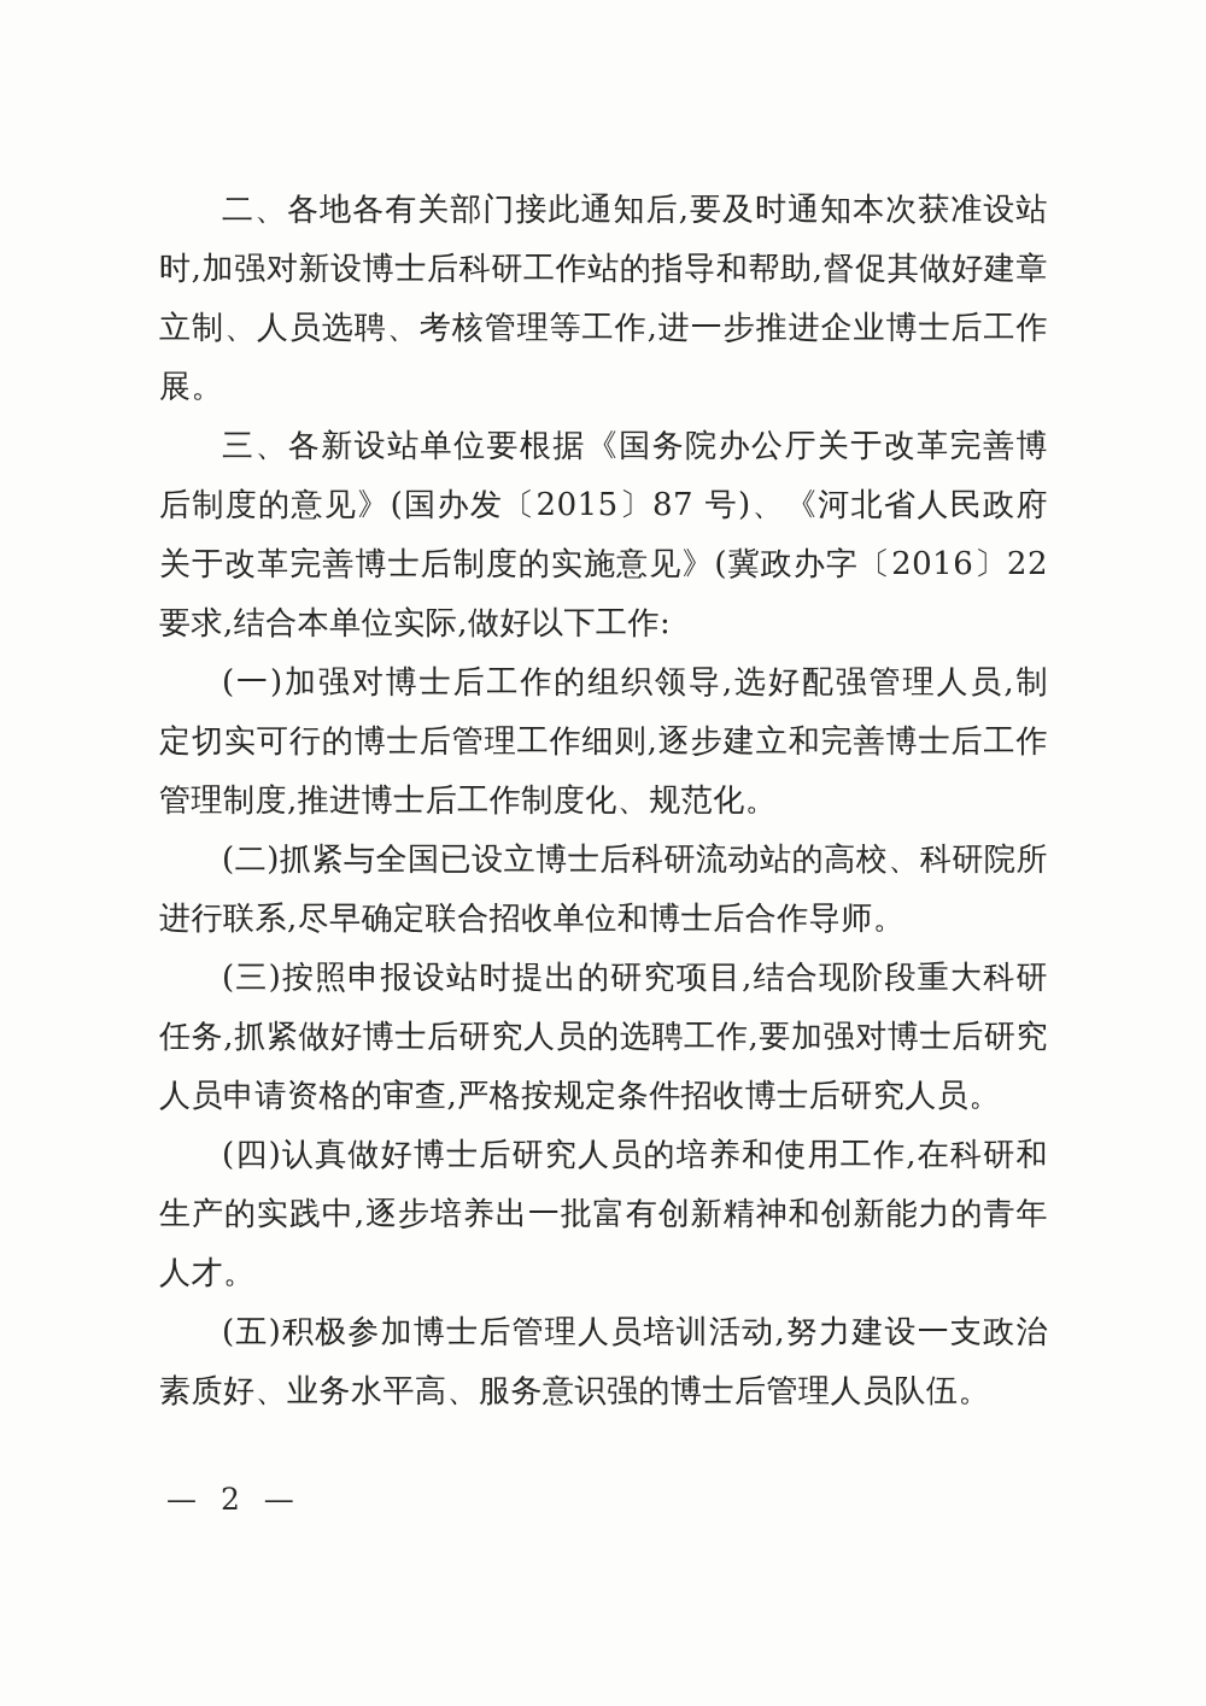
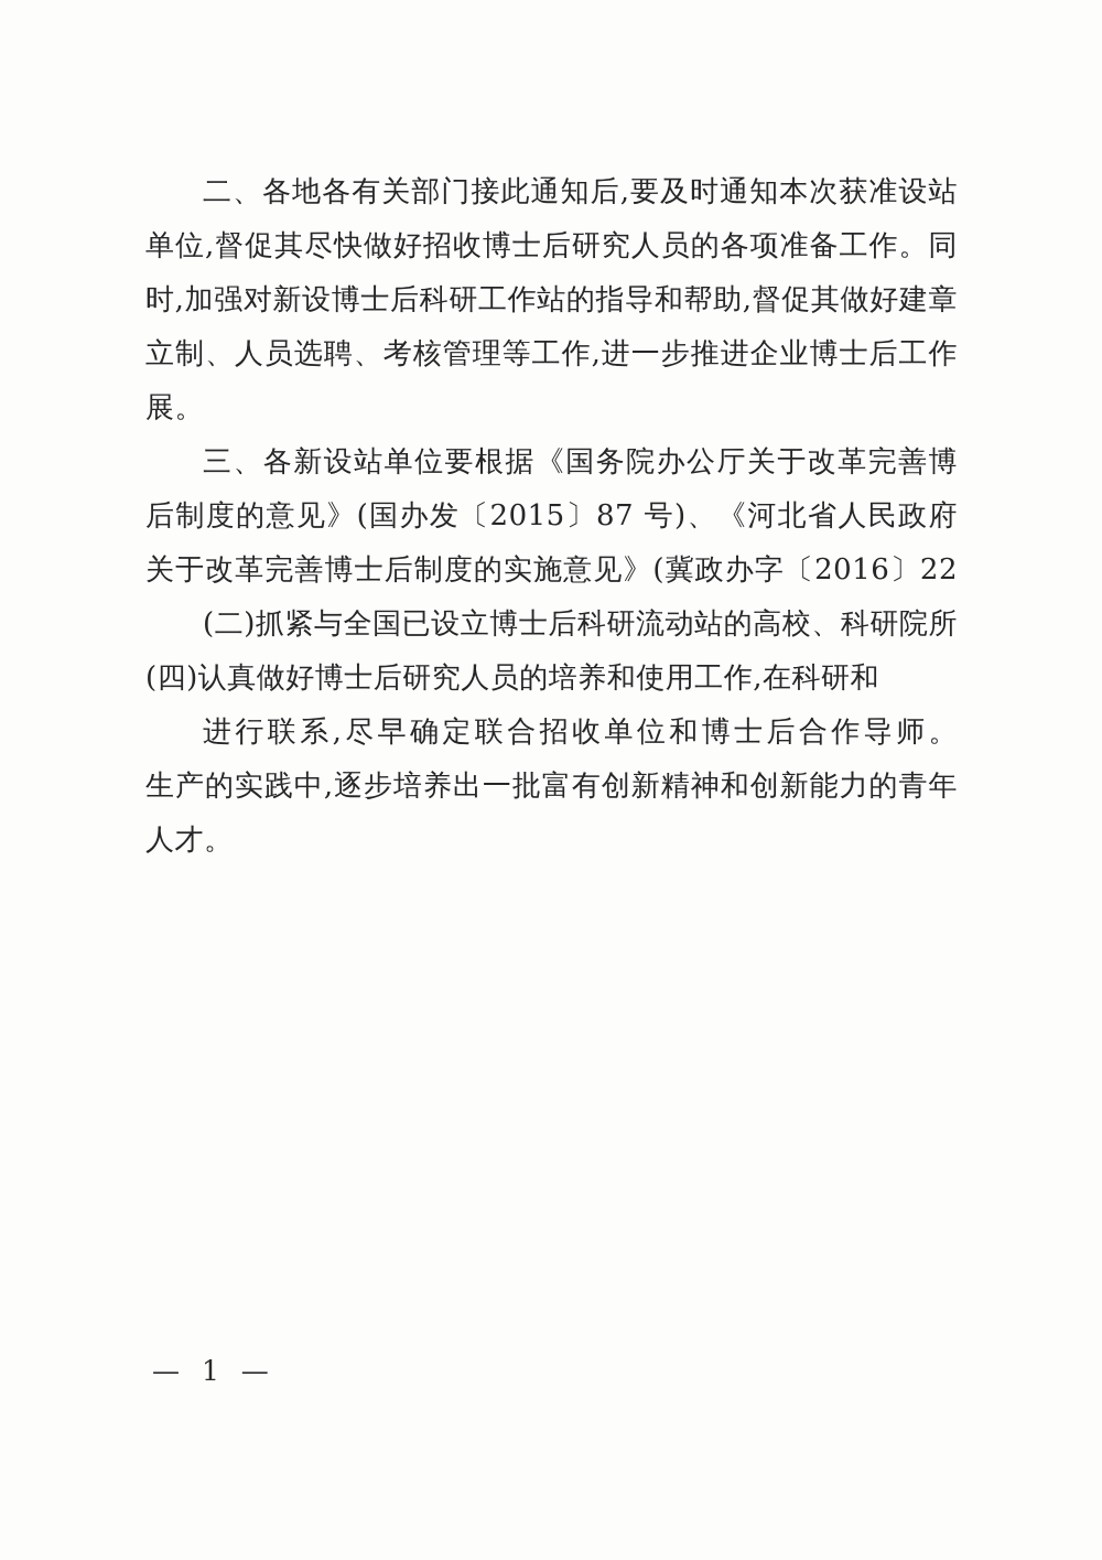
  二、各地各有关部门接此通知后,要及时通知本次获准设站
+ 单位,督促其尽快做好招收博士后研究人员的各项准备工作。同
  时,加强对新设博士后科研工作站的指导和帮助,督促其做好建章
  立制、人员选聘、考核管理等工作,进一步推进企业博士后工作
  展。
  三、各新设站单位要根据《国务院办公厅关于改革完善博
  后制度的意见》(国办发〔2015〕87 号)、《河北省人民政府
  关于改革完善博士后制度的实施意见》(冀政办字〔2016〕22
- 要求,结合本单位实际,做好以下工作:
- (一)加强对博士后工作的组织领导,选好配强管理人员,制
- 定切实可行的博士后管理工作细则,逐步建立和完善博士后工作
- 管理制度,推进博士后工作制度化、规范化。
  (二)抓紧与全国已设立博士后科研流动站的高校、科研院所
- 进行联系,尽早确定联合招收单位和博士后合作导师。
+ (四)认真做好博士后研究人员的培养和使用工作,在科研和
- (三)按照申报设站时提出的研究项目,结合现阶段重大科研
- 任务,抓紧做好博士后研究人员的选聘工作,要加强对博士后研究
- 人员申请资格的审查,严格按规定条件招收博士后研究人员。
- (四)认真做好博士后研究人员的培养和使用工作,在科研和
+ 进行联系,尽早确定联合招收单位和博士后合作导师。
  生产的实践中,逐步培养出一批富有创新精神和创新能力的青年
  人才。
- (五)积极参加博士后管理人员培训活动,努力建设一支政治
- 素质好、业务水平高、服务意识强的博士后管理人员队伍。
- — 2 —
+ — 1 —
